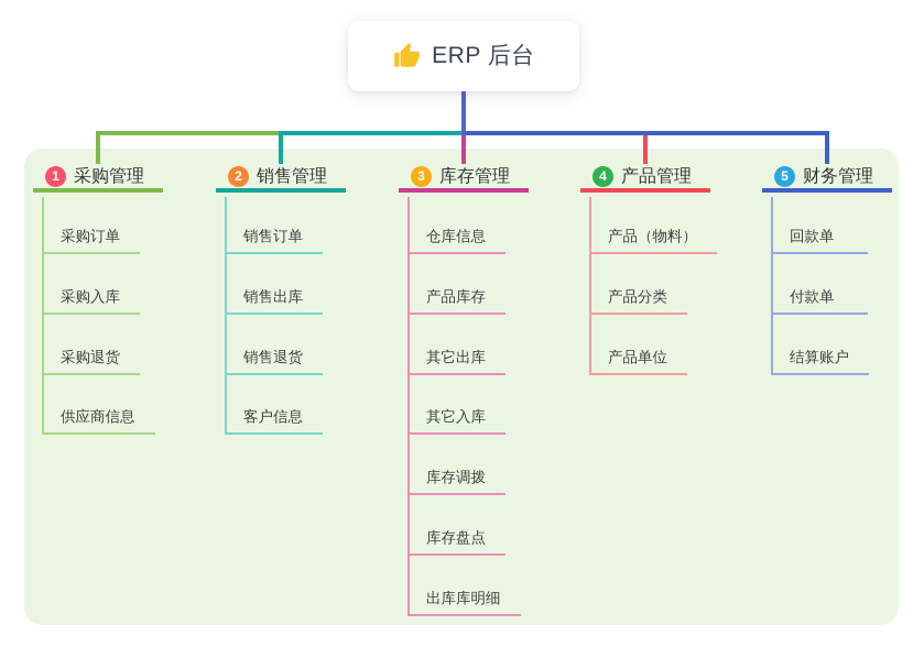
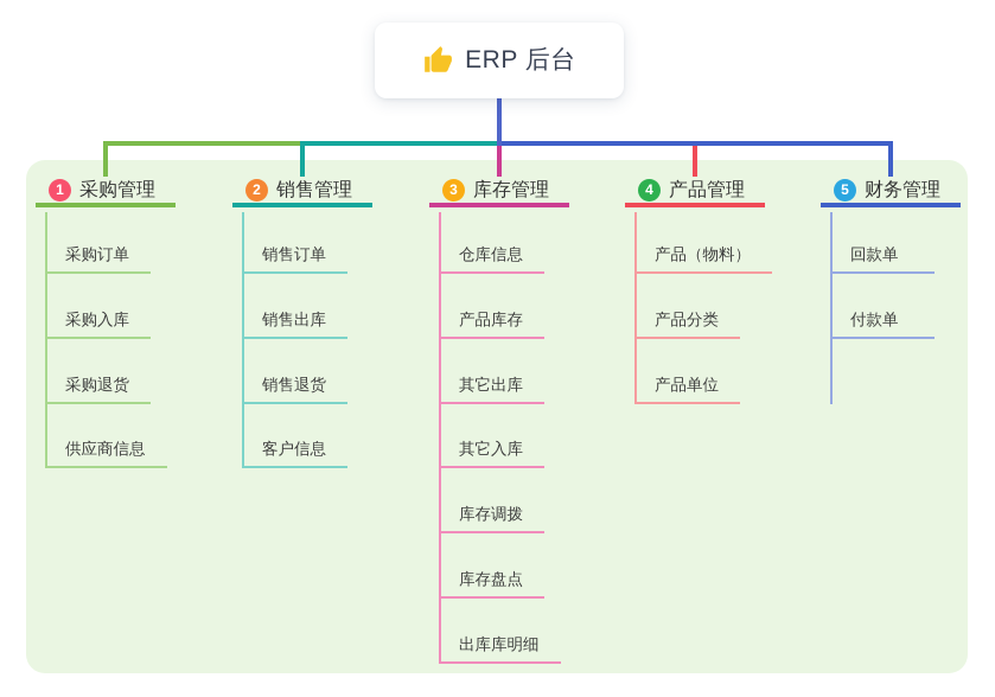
  ERP 后台
  1
  采购管理
  采购订单
  采购入库
  采购退货
  供应商信息
  2
  销售管理
  销售订单
  销售出库
  销售退货
  客户信息
  3
  库存管理
  仓库信息
  产品库存
  其它出库
  其它入库
  库存调拨
  库存盘点
  出库库明细
  4
  产品管理
  产品（物料）
  产品分类
  产品单位
  5
  财务管理
  回款单
  付款单
- 结算账户
